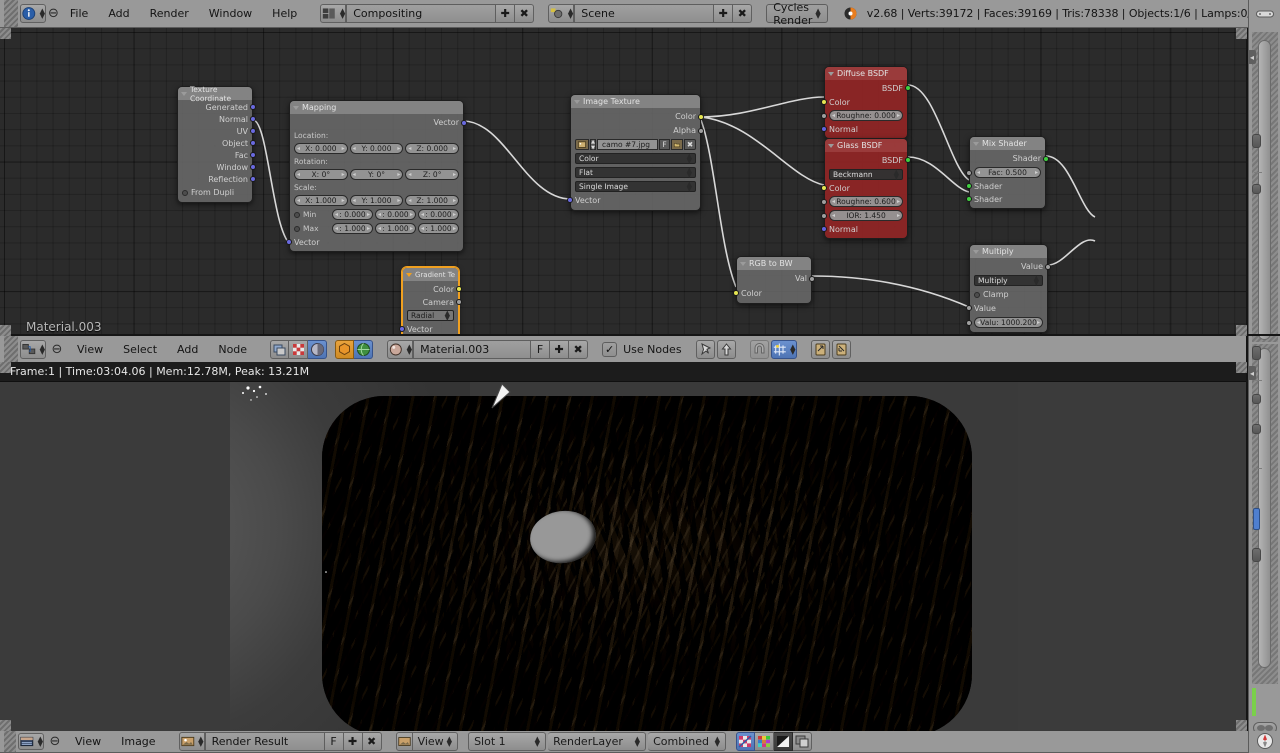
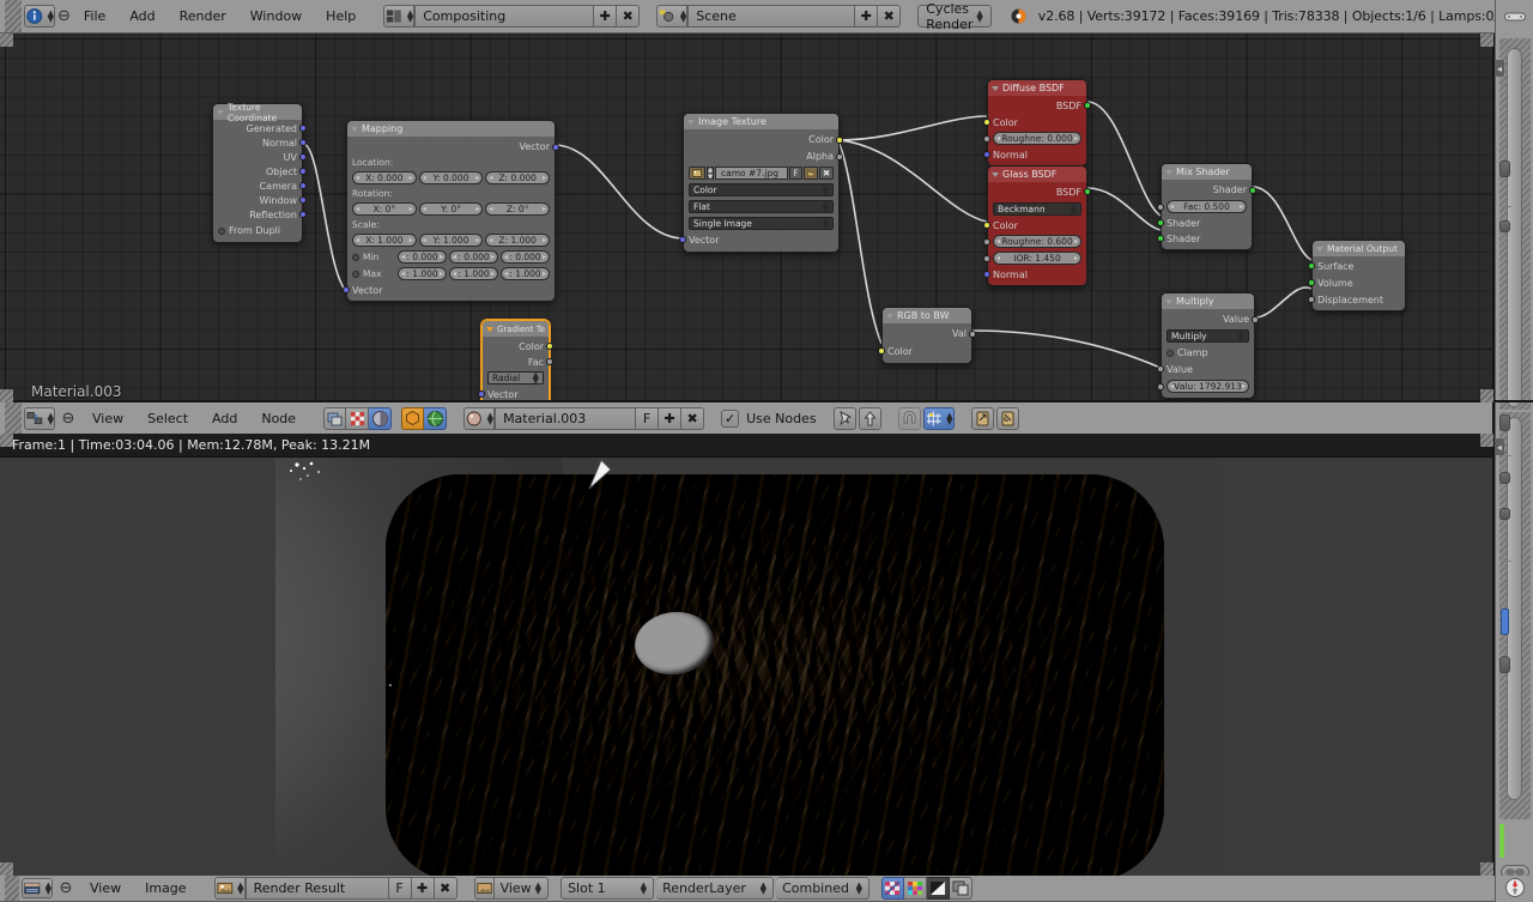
  ▲
  ▼
  ⊖
  File
  Add
  Render
  Window
  Help
  ▲
  ▼
  Compositing
  ✚
  ✖
  ▲
  ▼
  Scene
  ✚
  ✖
  Cycles Render
  ▲
  ▼
  v2.68 | Verts:39172 | Faces:39169 | Tris:78338 | Objects:1/6 | Lamps:0
  Texture Coordinate
  Generated
  Normal
  UV
  Object
- Fac
+ Camera
  Window
  Reflection
  From Dupli
  Mapping
  Vector
  Location:
  X: 0.000
  Y: 0.000
  Z: 0.000
  Rotation:
  X: 0°
  Y: 0°
  Z: 0°
  Scale:
  X: 1.000
  Y: 1.000
  Z: 1.000
  Min
  : 0.000
  : 0.000
  : 0.000
  Max
  : 1.000
  : 1.000
  : 1.000
  Vector
  Image Texture
  Color
  Alpha
  camo #7.jpg
  F
  ✖
  Color
  ▲
  ▼
  Flat
  ▲
  ▼
  Single Image
  ▲
  ▼
  Vector
  Gradient Te
  Color
- Camera
+ Fac
  Radial
  ▲
  ▼
  Vector
  Diffuse BSDF
  BSDF
  Color
  Roughne: 0.000
  Normal
  Glass BSDF
  BSDF
  Beckmann
  ▲
  ▼
  Color
  Roughne: 0.600
  IOR: 1.450
  Normal
  RGB to BW
  Val
  Color
  Mix Shader
  Shader
  Fac: 0.500
  Shader
  Shader
  Multiply
  Value
  Multiply
  ▲
  ▼
  Clamp
  Value
- Valu: 1000.200
+ Valu: 1792.913
+ Material Output
+ Surface
+ Volume
+ Displacement
  Material.003
  ▲
  ▼
  ⊖
  View
  Select
  Add
  Node
  ▲
  ▼
  Material.003
  F
  ✚
  ✖
  ✓
  Use Nodes
  ▲
  ▼
  Frame:1 | Time:03:04.06 | Mem:12.78M, Peak: 13.21M
  ▲
  ▼
  ⊖
  View
  Image
  ▲
  ▼
  Render Result
  F
  ✚
  ✖
  View
  ▲
  ▼
  Slot 1
  ▲
  ▼
  RenderLayer
  ▲
  ▼
  Combined
  ▲
  ▼
  ◂
  ◂
